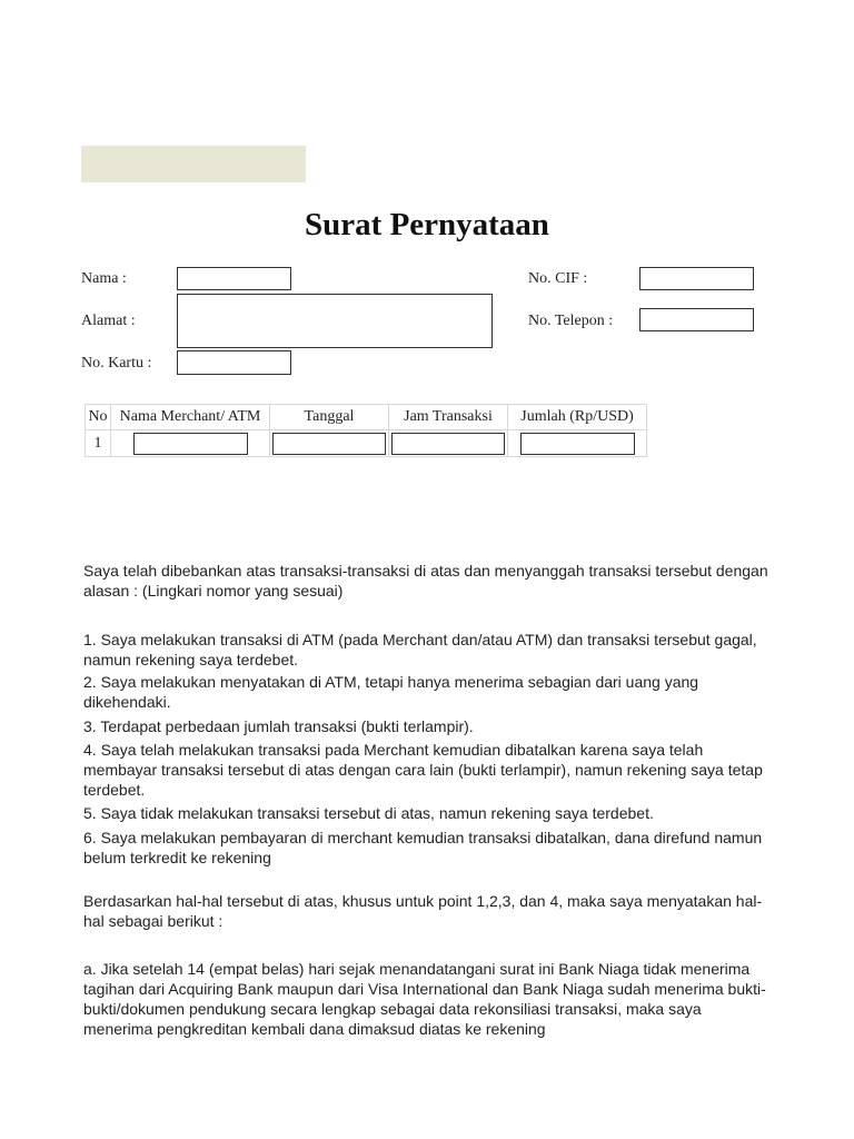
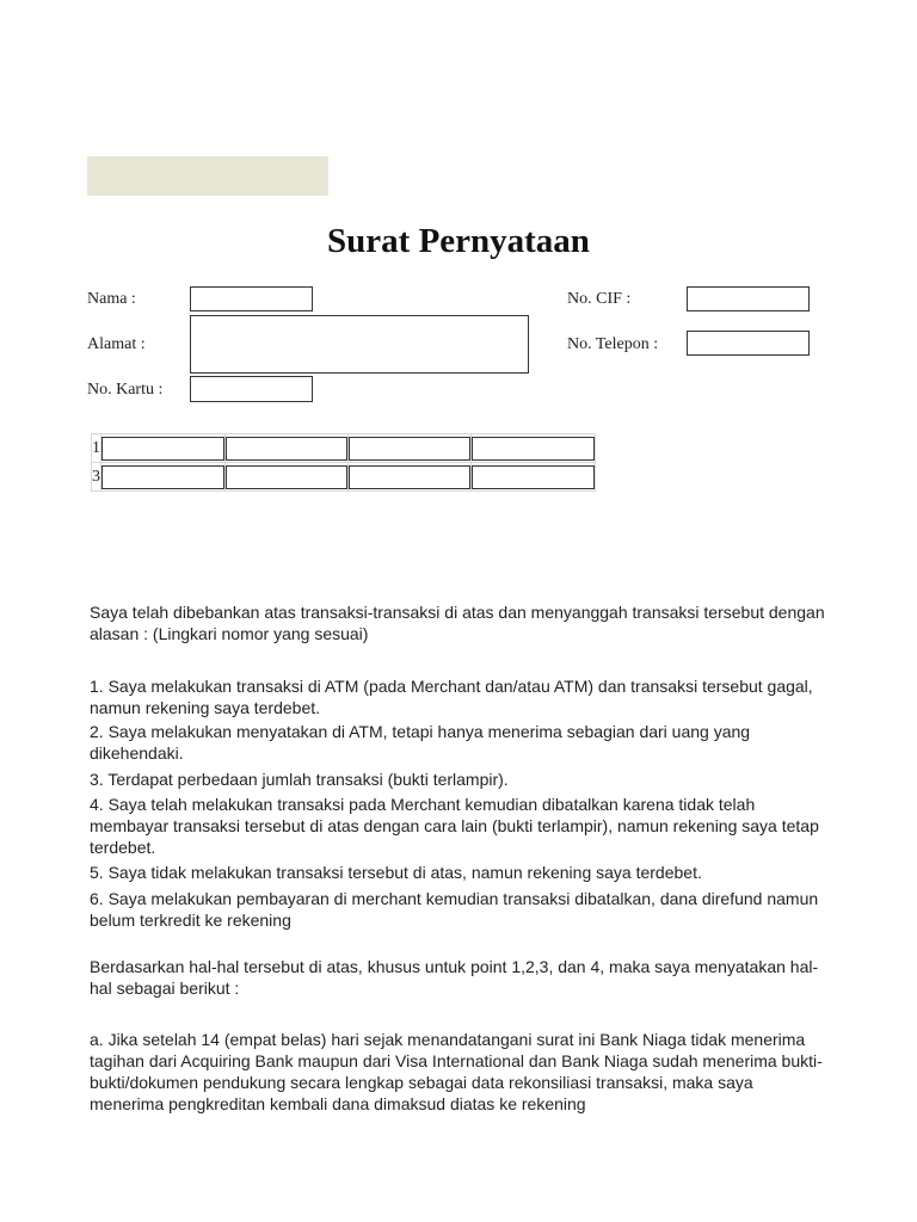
  Surat Pernyataan
  Nama :
  Alamat :
  No. Kartu :
  No. CIF :
  No. Telepon :
- No	Nama Merchant/ ATM	Tanggal	Jam Transaksi	Jumlah (Rp/USD)
  1
+ 3
  Saya telah dibebankan atas transaksi-transaksi di atas dan menyanggah transaksi tersebut dengan alasan : (Lingkari nomor yang sesuai)
  1. Saya melakukan transaksi di ATM (pada Merchant dan/atau ATM) dan transaksi tersebut gagal, namun rekening saya terdebet.
  2. Saya melakukan menyatakan di ATM, tetapi hanya menerima sebagian dari uang yang dikehendaki.
  3. Terdapat perbedaan jumlah transaksi (bukti terlampir).
- 4. Saya telah melakukan transaksi pada Merchant kemudian dibatalkan karena saya telah membayar transaksi tersebut di atas dengan cara lain (bukti terlampir), namun rekening saya tetap terdebet.
+ 4. Saya telah melakukan transaksi pada Merchant kemudian dibatalkan karena tidak telah membayar transaksi tersebut di atas dengan cara lain (bukti terlampir), namun rekening saya tetap terdebet.
  5. Saya tidak melakukan transaksi tersebut di atas, namun rekening saya terdebet.
  6. Saya melakukan pembayaran di merchant kemudian transaksi dibatalkan, dana direfund namun belum terkredit ke rekening
  Berdasarkan hal-hal tersebut di atas, khusus untuk point 1,2,3, dan 4, maka saya menyatakan hal-hal sebagai berikut :
  a. Jika setelah 14 (empat belas) hari sejak menandatangani surat ini Bank Niaga tidak menerima tagihan dari Acquiring Bank maupun dari Visa International dan Bank Niaga sudah menerima bukti-bukti/dokumen pendukung secara lengkap sebagai data rekonsiliasi transaksi, maka saya menerima pengkreditan kembali dana dimaksud diatas ke rekening
